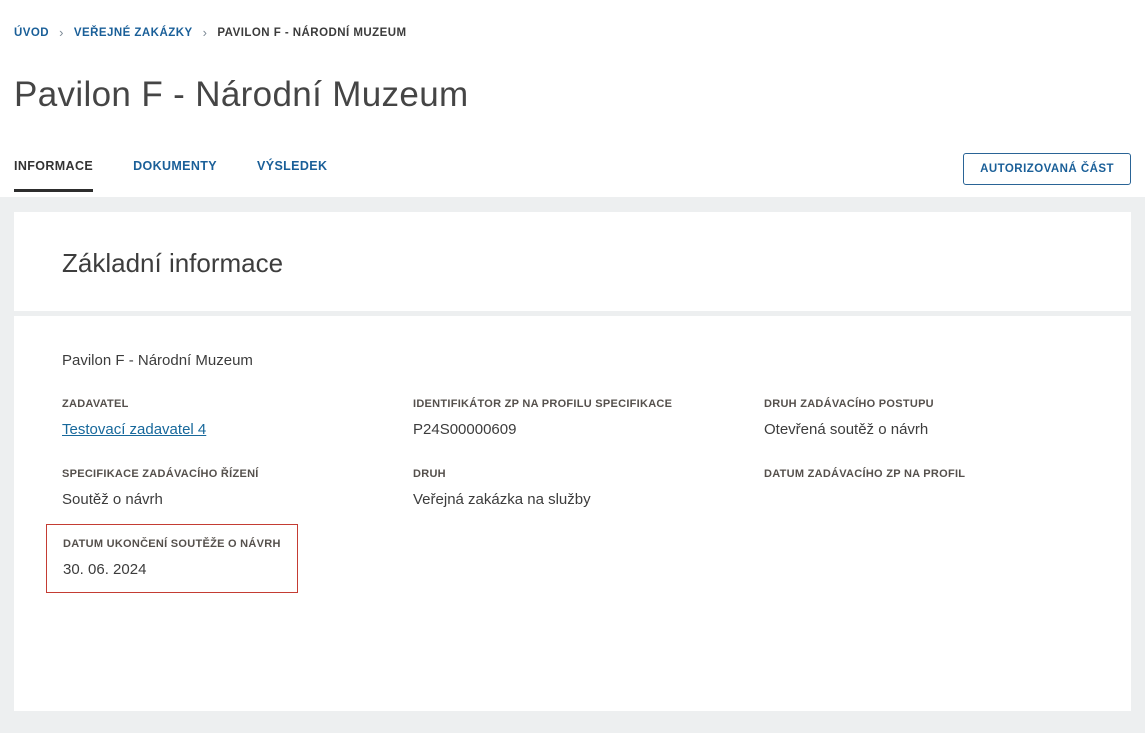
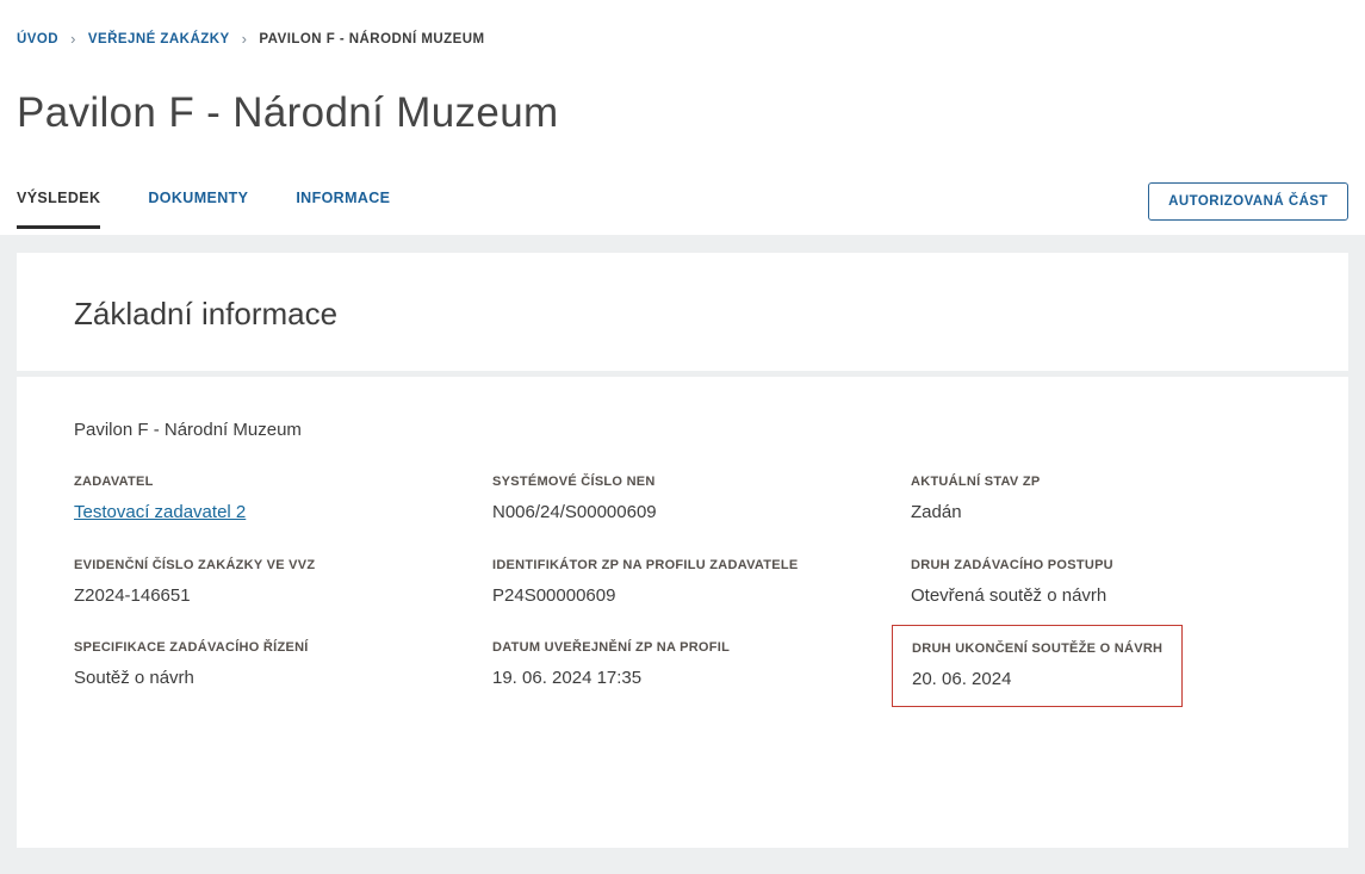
  ÚVOD
  ›
  VEŘEJNÉ ZAKÁZKY
  ›
  PAVILON F - NÁRODNÍ MUZEUM
  Pavilon F - Národní Muzeum
- INFORMACE
+ VÝSLEDEK
  DOKUMENTY
- VÝSLEDEK
+ INFORMACE
  AUTORIZOVANÁ ČÁST
  Základní informace
  Pavilon F - Národní Muzeum
  ZADAVATEL
- Testovací zadavatel 4
+ Testovací zadavatel 2
+ SYSTÉMOVÉ ČÍSLO NEN
+ N006/24/S00000609
+ AKTUÁLNÍ STAV ZP
+ Zadán
+ EVIDENČNÍ ČÍSLO ZAKÁZKY VE VVZ
+ Z2024-146651
- IDENTIFIKÁTOR ZP NA PROFILU SPECIFIKACE
+ IDENTIFIKÁTOR ZP NA PROFILU ZADAVATELE
  P24S00000609
  DRUH ZADÁVACÍHO POSTUPU
  Otevřená soutěž o návrh
  SPECIFIKACE ZADÁVACÍHO ŘÍZENÍ
  Soutěž o návrh
- DRUH
- Veřejná zakázka na služby
- DATUM ZADÁVACÍHO ZP NA PROFIL
+ DATUM UVEŘEJNĚNÍ ZP NA PROFIL
+ 19. 06. 2024 17:35
- DATUM UKONČENÍ SOUTĚŽE O NÁVRH
+ DRUH UKONČENÍ SOUTĚŽE O NÁVRH
- 30. 06. 2024
+ 20. 06. 2024
